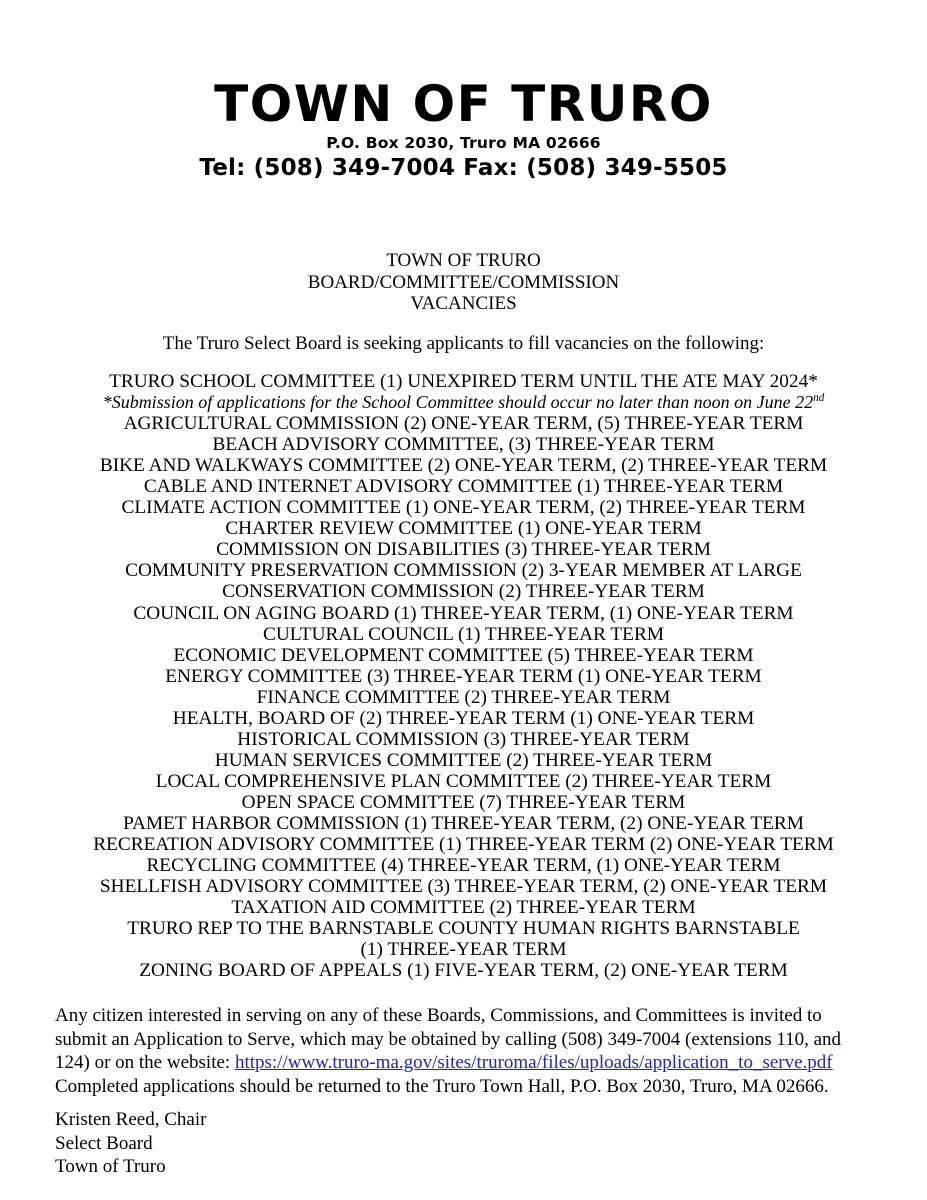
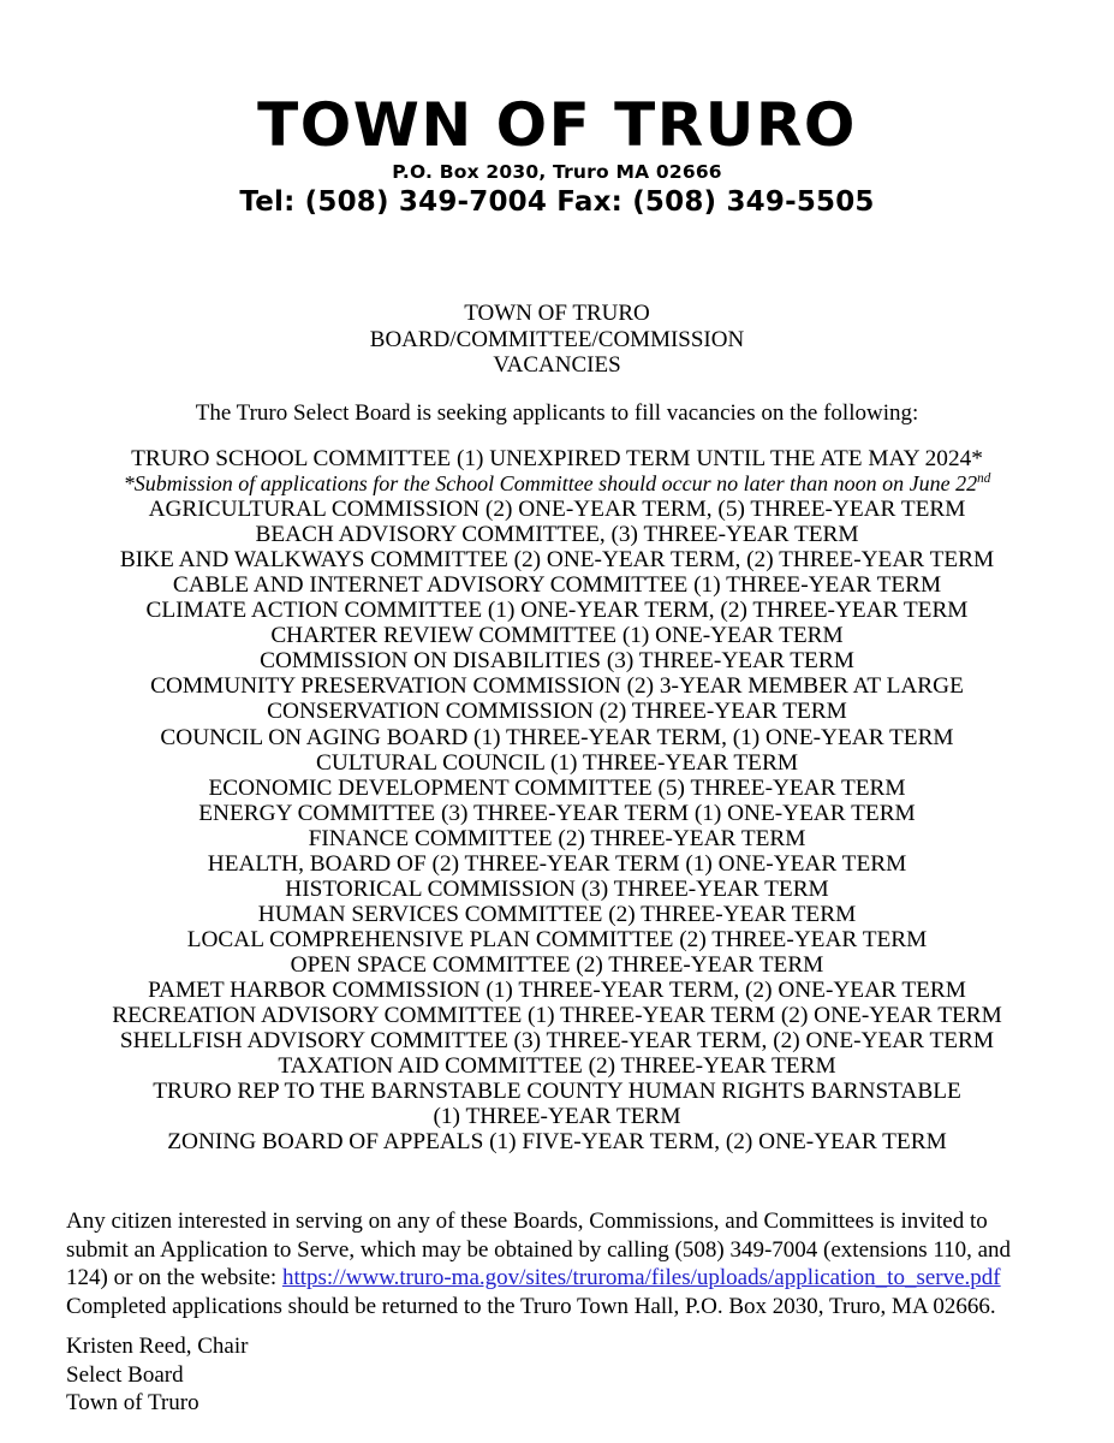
  TOWN OF TRURO
  P.O. Box 2030, Truro MA 02666
  Tel: (508) 349-7004 Fax: (508) 349-5505
  TOWN OF TRURO
  BOARD/COMMITTEE/COMMISSION
  VACANCIES
  The Truro Select Board is seeking applicants to fill vacancies on the following:
  TRURO SCHOOL COMMITTEE (1) UNEXPIRED TERM UNTIL THE ATE MAY 2024*
  *Submission of applications for the School Committee should occur no later than noon on June 22nd
  AGRICULTURAL COMMISSION (2) ONE-YEAR TERM, (5) THREE-YEAR TERM
  BEACH ADVISORY COMMITTEE, (3) THREE-YEAR TERM
  BIKE AND WALKWAYS COMMITTEE (2) ONE-YEAR TERM, (2) THREE-YEAR TERM
  CABLE AND INTERNET ADVISORY COMMITTEE (1) THREE-YEAR TERM
  CLIMATE ACTION COMMITTEE (1) ONE-YEAR TERM, (2) THREE-YEAR TERM
  CHARTER REVIEW COMMITTEE (1) ONE-YEAR TERM
  COMMISSION ON DISABILITIES (3) THREE-YEAR TERM
  COMMUNITY PRESERVATION COMMISSION (2) 3-YEAR MEMBER AT LARGE
  CONSERVATION COMMISSION (2) THREE-YEAR TERM
  COUNCIL ON AGING BOARD (1) THREE-YEAR TERM, (1) ONE-YEAR TERM
  CULTURAL COUNCIL (1) THREE-YEAR TERM
  ECONOMIC DEVELOPMENT COMMITTEE (5) THREE-YEAR TERM
  ENERGY COMMITTEE (3) THREE-YEAR TERM (1) ONE-YEAR TERM
  FINANCE COMMITTEE (2) THREE-YEAR TERM
  HEALTH, BOARD OF (2) THREE-YEAR TERM (1) ONE-YEAR TERM
  HISTORICAL COMMISSION (3) THREE-YEAR TERM
  HUMAN SERVICES COMMITTEE (2) THREE-YEAR TERM
  LOCAL COMPREHENSIVE PLAN COMMITTEE (2) THREE-YEAR TERM
- OPEN SPACE COMMITTEE (7) THREE-YEAR TERM
+ OPEN SPACE COMMITTEE (2) THREE-YEAR TERM
  PAMET HARBOR COMMISSION (1) THREE-YEAR TERM, (2) ONE-YEAR TERM
  RECREATION ADVISORY COMMITTEE (1) THREE-YEAR TERM (2) ONE-YEAR TERM
- RECYCLING COMMITTEE (4) THREE-YEAR TERM, (1) ONE-YEAR TERM
  SHELLFISH ADVISORY COMMITTEE (3) THREE-YEAR TERM, (2) ONE-YEAR TERM
  TAXATION AID COMMITTEE (2) THREE-YEAR TERM
  TRURO REP TO THE BARNSTABLE COUNTY HUMAN RIGHTS BARNSTABLE
  (1) THREE-YEAR TERM
  ZONING BOARD OF APPEALS (1) FIVE-YEAR TERM, (2) ONE-YEAR TERM
  Any citizen interested in serving on any of these Boards, Commissions, and Committees is invited to submit an Application to Serve, which may be obtained by calling (508) 349-7004 (extensions 110, and 124) or on the website: https://www.truro-ma.gov/sites/truroma/files/uploads/application_to_serve.pdf Completed applications should be returned to the Truro Town Hall, P.O. Box 2030, Truro, MA 02666.
  Kristen Reed, Chair
  Select Board
  Town of Truro
